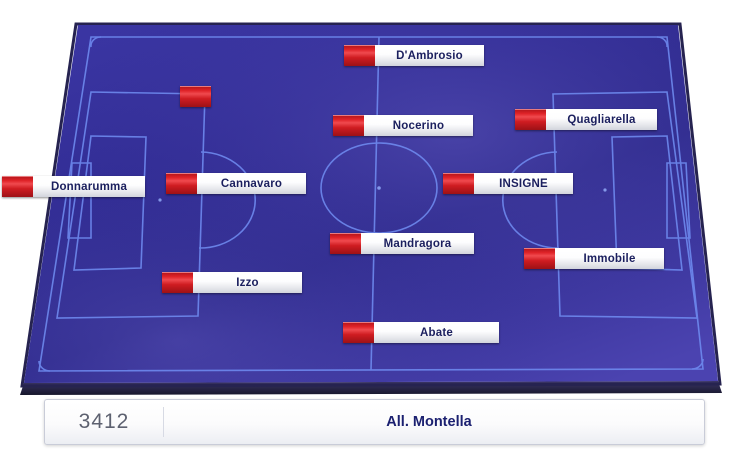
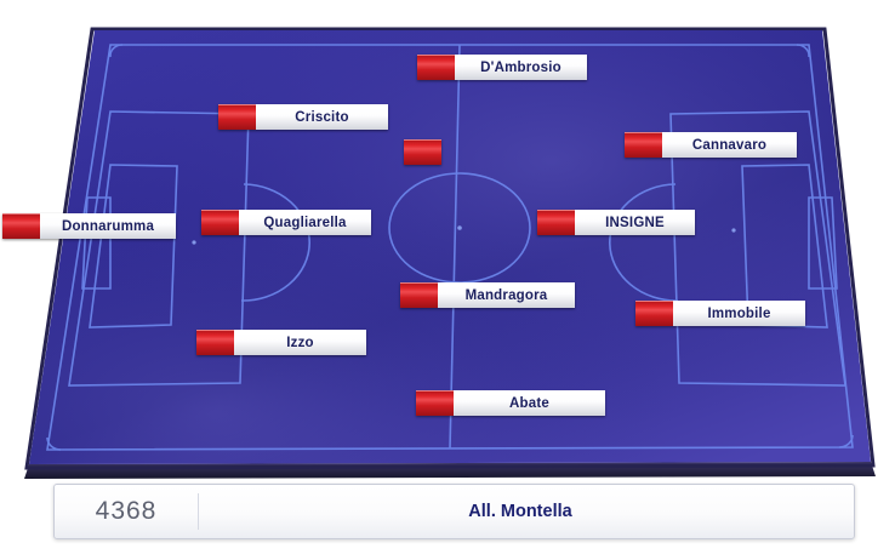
  Donnarumma
- Cannavaro
+ Quagliarella
+ Criscito
  Izzo
  D'Ambrosio
- Nocerino
  Mandragora
  Abate
- Quagliarella
+ Cannavaro
  INSIGNE
  Immobile
- 3412
+ 4368
  All. Montella
